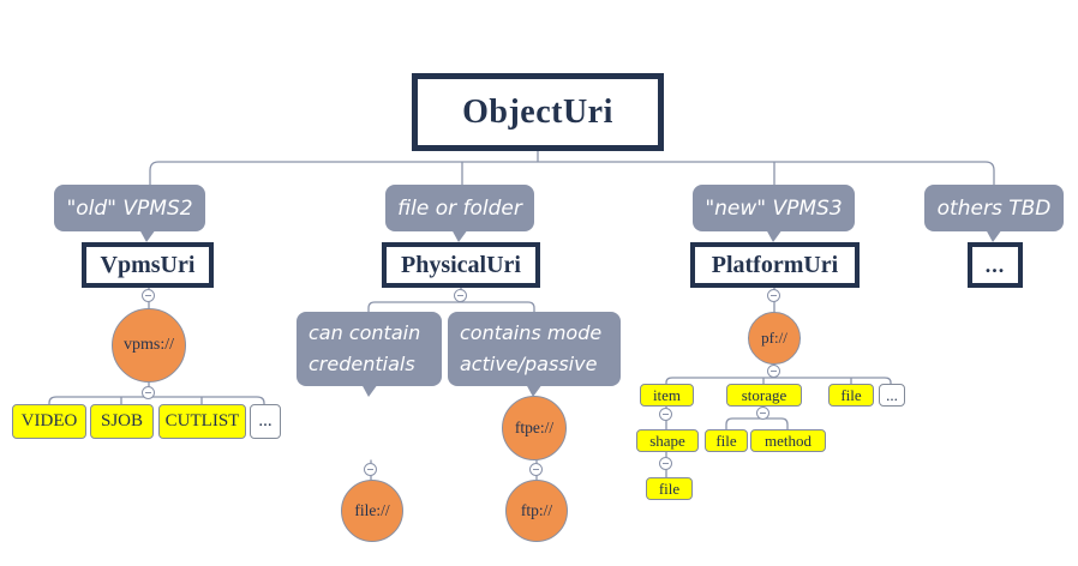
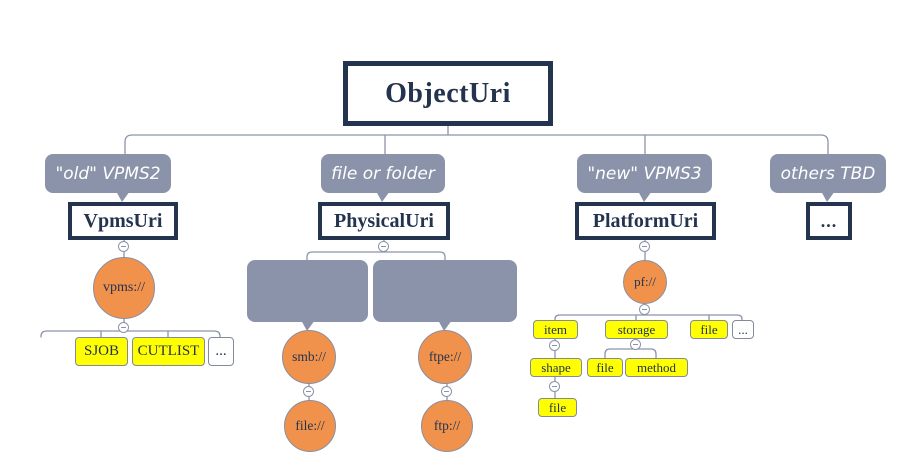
  ObjectUri
  "old" VPMS2
  file or folder
  "new" VPMS3
  others TBD
  VpmsUri
  PhysicalUri
  PlatformUri
  ...
- can contain credentials
- contains mode active/passive
  vpms://
+ smb://
  ftpe://
  file://
  ftp://
  pf://
- VIDEO
  SJOB
  CUTLIST
  ...
  item
  storage
  file
  ...
  shape
  file
  method
  file
